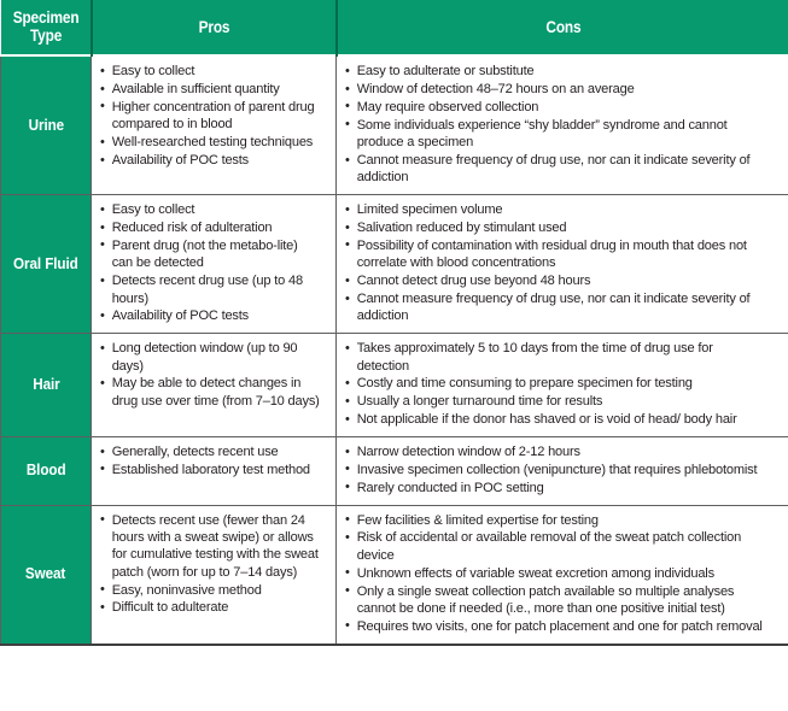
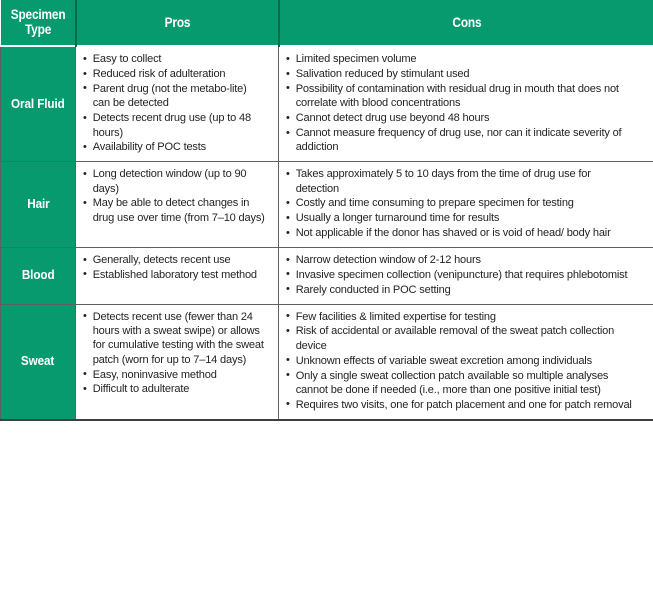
  Specimen Type	Pros	Cons
- Urine	Easy to collectAvailable in sufficient quantityHigher concentration of parent drug compared to in bloodWell-researched testing techniquesAvailability of POC tests	Easy to adulterate or substituteWindow of detection 48–72 hours on an averageMay require observed collectionSome individuals experience “shy bladder” syndrome and cannot produce a specimenCannot measure frequency of drug use, nor can it indicate severity of addiction
  Oral Fluid	Easy to collectReduced risk of adulterationParent drug (not the metabo-lite) can be detectedDetects recent drug use (up to 48 hours)Availability of POC tests	Limited specimen volumeSalivation reduced by stimulant usedPossibility of contamination with residual drug in mouth that does not correlate with blood concentrationsCannot detect drug use beyond 48 hoursCannot measure frequency of drug use, nor can it indicate severity of addiction
  Hair	Long detection window (up to 90 days)May be able to detect changes in drug use over time (from 7–10 days)	Takes approximately 5 to 10 days from the time of drug use for detectionCostly and time consuming to prepare specimen for testingUsually a longer turnaround time for resultsNot applicable if the donor has shaved or is void of head/ body hair
  Blood	Generally, detects recent useEstablished laboratory test method	Narrow detection window of 2-12 hoursInvasive specimen collection (venipuncture) that requires phlebotomistRarely conducted in POC setting
  Sweat	Detects recent use (fewer than 24 hours with a sweat swipe) or allows for cumulative testing with the sweat patch (worn for up to 7–14 days)Easy, noninvasive methodDifficult to adulterate	Few facilities & limited expertise for testingRisk of accidental or available removal of the sweat patch collection deviceUnknown effects of variable sweat excretion among individualsOnly a single sweat collection patch available so multiple analyses cannot be done if needed (i.e., more than one positive initial test)Requires two visits, one for patch placement and one for patch removal
